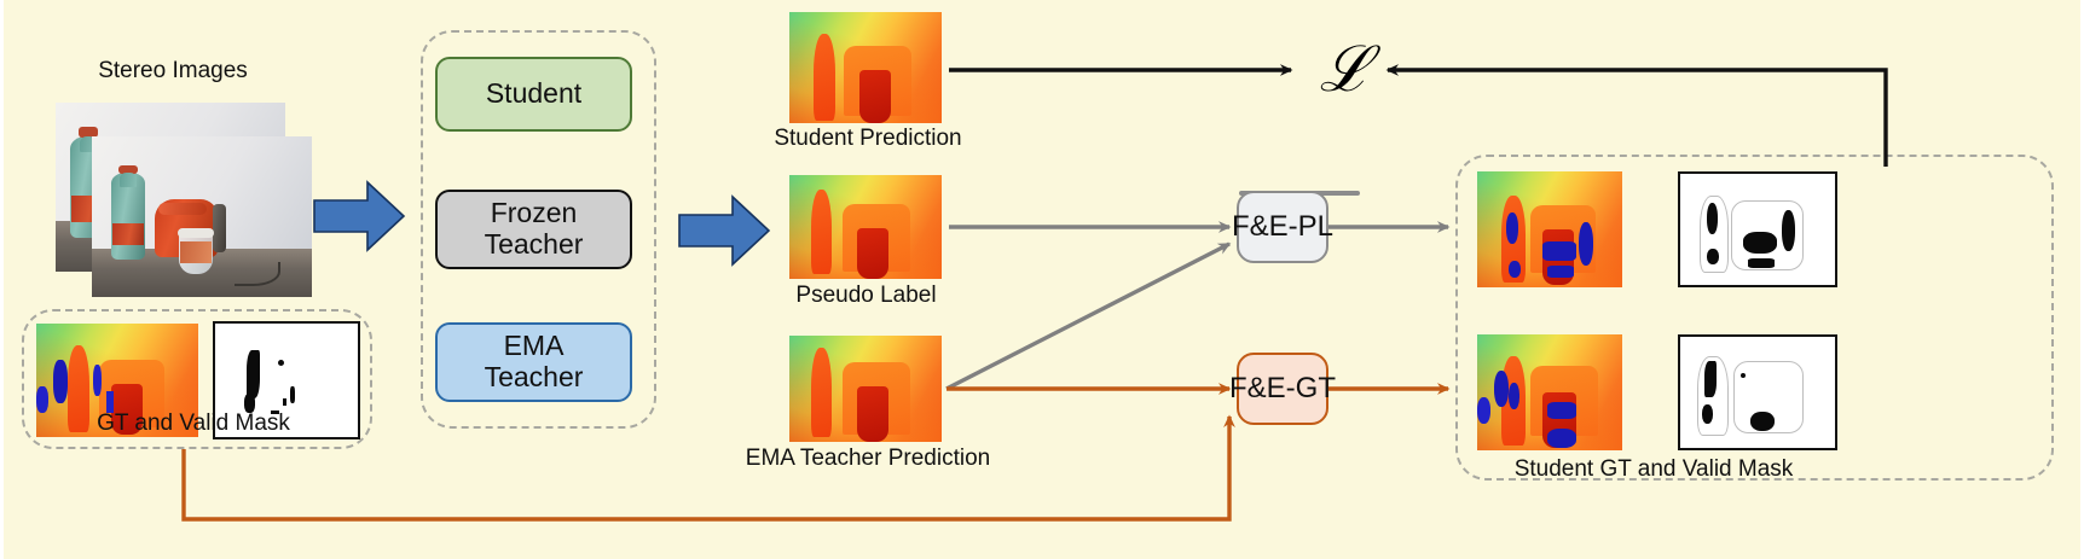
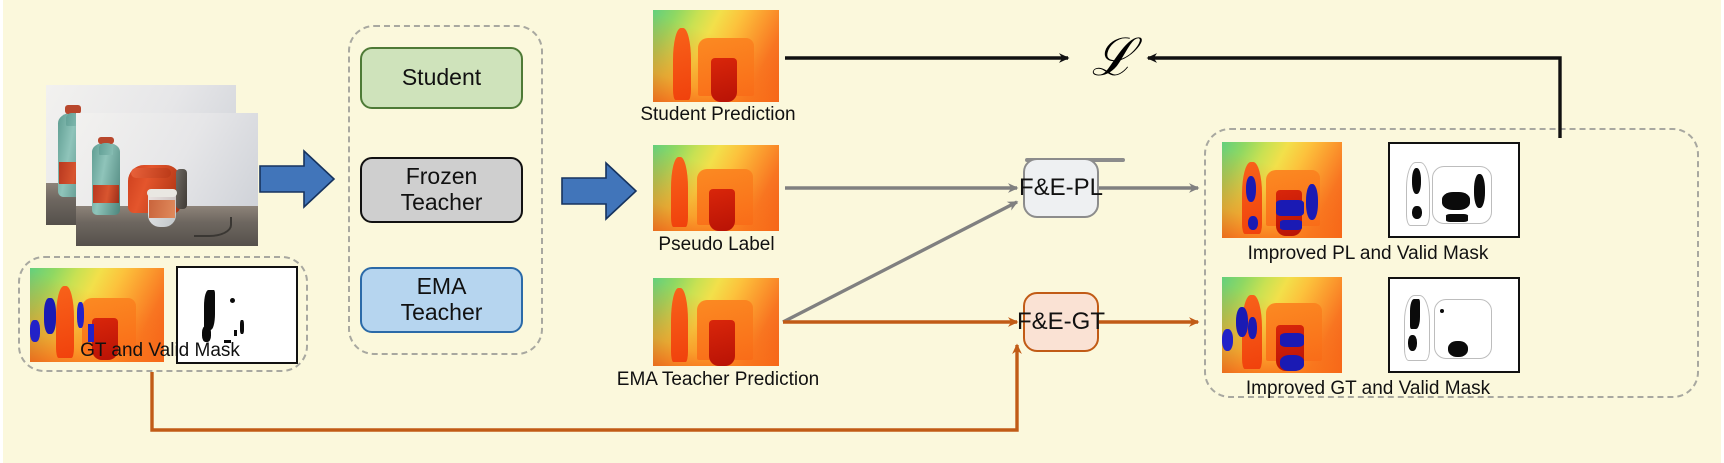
- Stereo Images
  GT and Valid Mask
  Student
  Frozen
  Teacher
  EMA
  Teacher
  Student Prediction
  Pseudo Label
  EMA Teacher Prediction
  ℒ
  F&E-PL
  F&E-GT
+ Improved PL and Valid Mask
- Student GT and Valid Mask
+ Improved GT and Valid Mask
